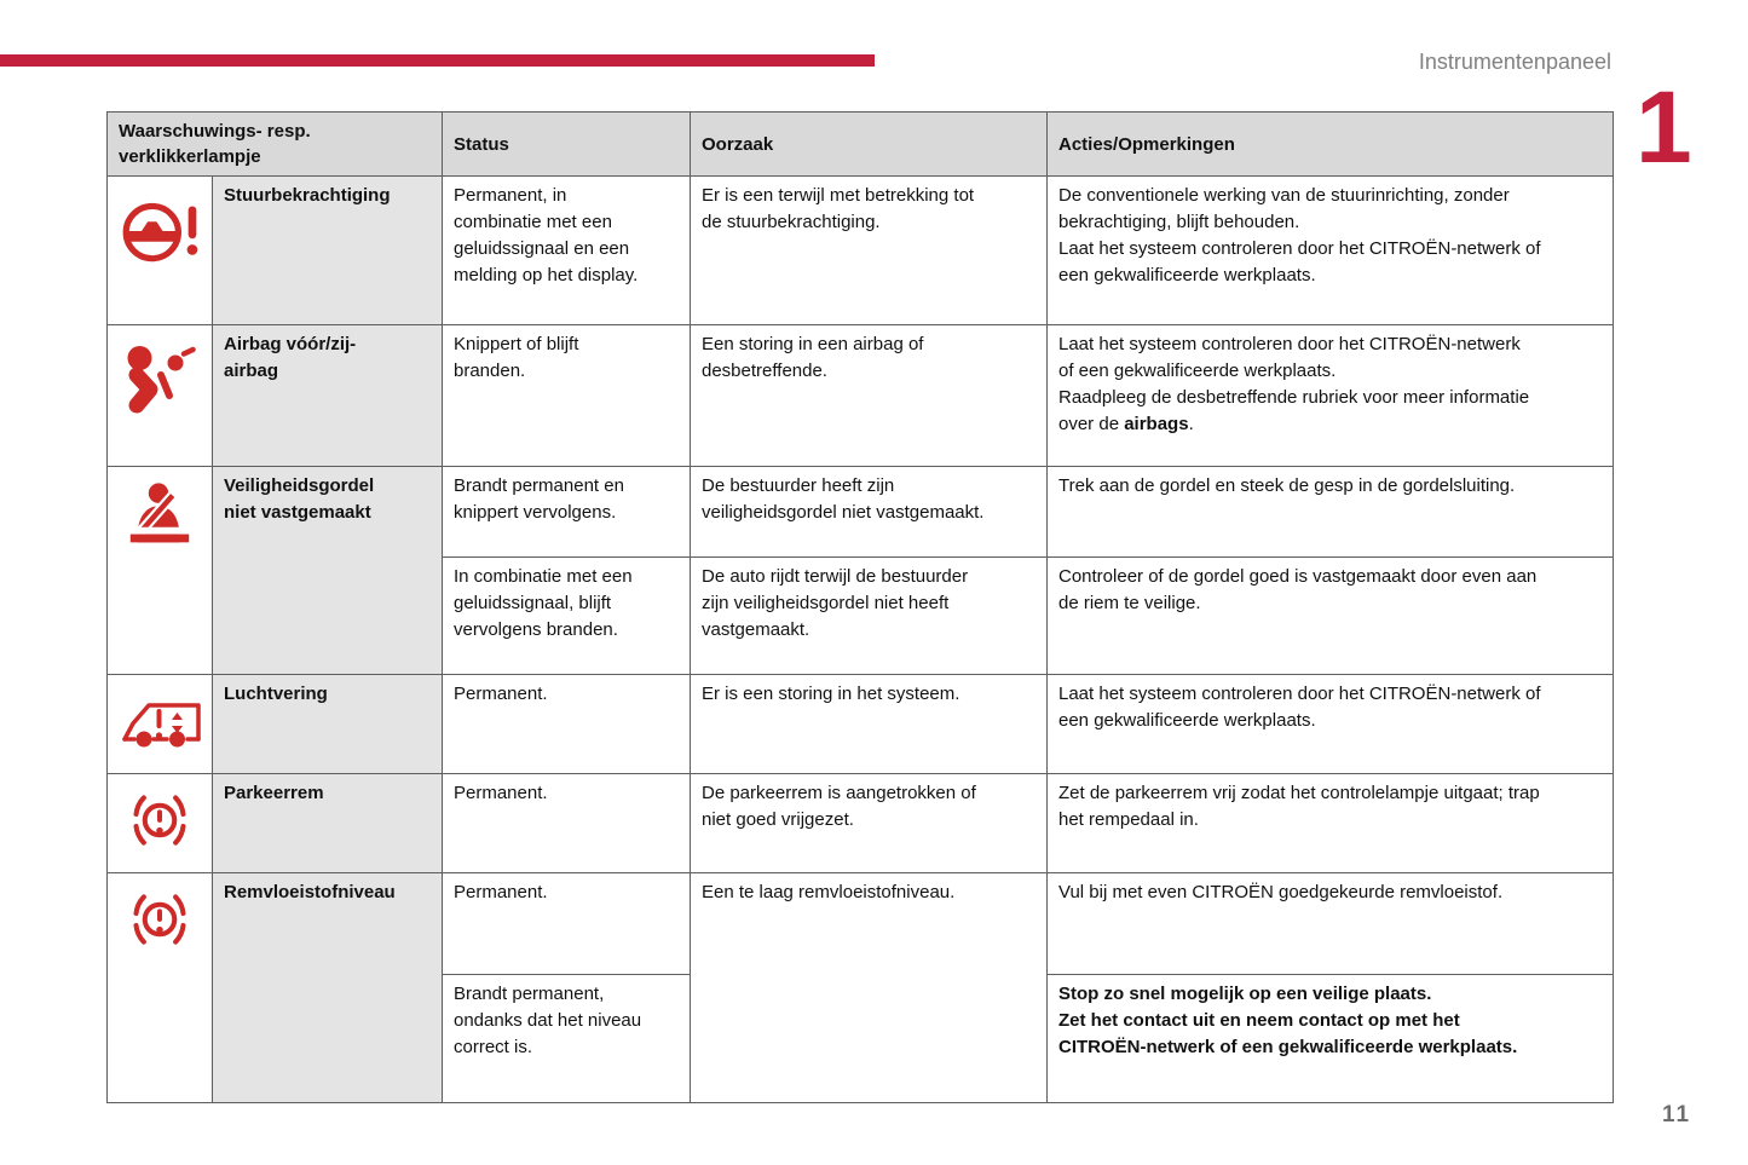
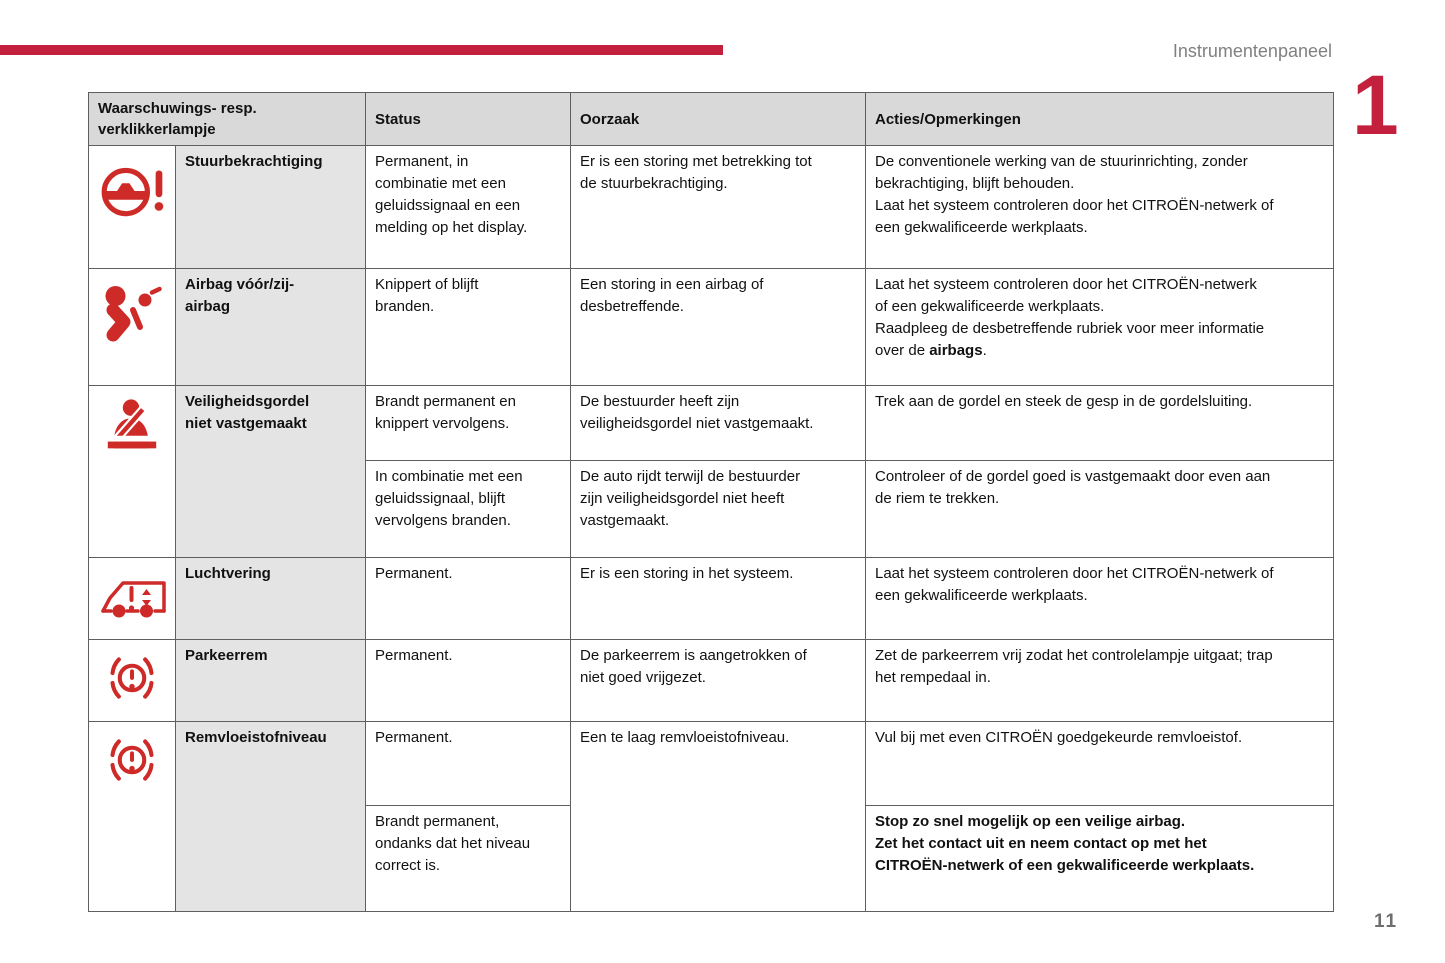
  Instrumentenpaneel
  1
  Waarschuwings- resp. verklikkerlampje	Status	Oorzaak	Acties/Opmerkingen
- 	Stuurbekrachtiging	Permanent, in combinatie met een geluidssignaal en een melding op het display.	Er is een terwijl met betrekking tot de stuurbekrachtiging.	De conventionele werking van de stuurinrichting, zonder bekrachtiging, blijft behouden. Laat het systeem controleren door het CITROËN-netwerk of een gekwalificeerde werkplaats.
+ 	Stuurbekrachtiging	Permanent, in combinatie met een geluidssignaal en een melding op het display.	Er is een storing met betrekking tot de stuurbekrachtiging.	De conventionele werking van de stuurinrichting, zonder bekrachtiging, blijft behouden. Laat het systeem controleren door het CITROËN-netwerk of een gekwalificeerde werkplaats.
  	Airbag vóór/zij- airbag	Knippert of blijft branden.	Een storing in een airbag of desbetreffende.	Laat het systeem controleren door het CITROËN-netwerk of een gekwalificeerde werkplaats. Raadpleeg de desbetreffende rubriek voor meer informatie over de airbags.
  	Veiligheidsgordel niet vastgemaakt	Brandt permanent en knippert vervolgens.	De bestuurder heeft zijn veiligheidsgordel niet vastgemaakt.	Trek aan de gordel en steek de gesp in de gordelsluiting.
- In combinatie met een geluidssignaal, blijft vervolgens branden.	De auto rijdt terwijl de bestuurder zijn veiligheidsgordel niet heeft vastgemaakt.	Controleer of de gordel goed is vastgemaakt door even aan de riem te veilige.
+ In combinatie met een geluidssignaal, blijft vervolgens branden.	De auto rijdt terwijl de bestuurder zijn veiligheidsgordel niet heeft vastgemaakt.	Controleer of de gordel goed is vastgemaakt door even aan de riem te trekken.
  	Luchtvering	Permanent.	Er is een storing in het systeem.	Laat het systeem controleren door het CITROËN-netwerk of een gekwalificeerde werkplaats.
  	Parkeerrem	Permanent.	De parkeerrem is aangetrokken of niet goed vrijgezet.	Zet de parkeerrem vrij zodat het controlelampje uitgaat; trap het rempedaal in.
  	Remvloeistofniveau	Permanent.	Een te laag remvloeistofniveau.	Vul bij met even CITROËN goedgekeurde remvloeistof.
- Brandt permanent, ondanks dat het niveau correct is.	Stop zo snel mogelijk op een veilige plaats. Zet het contact uit en neem contact op met het CITROËN-netwerk of een gekwalificeerde werkplaats.
+ Brandt permanent, ondanks dat het niveau correct is.	Stop zo snel mogelijk op een veilige airbag. Zet het contact uit en neem contact op met het CITROËN-netwerk of een gekwalificeerde werkplaats.
  11
